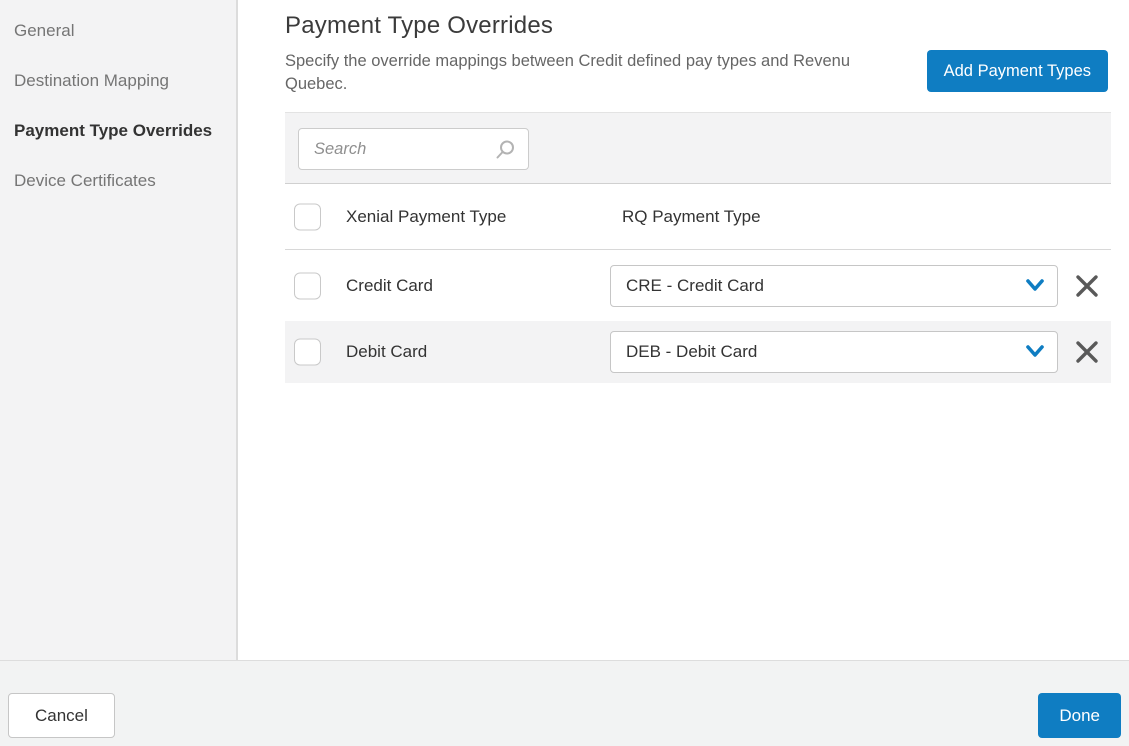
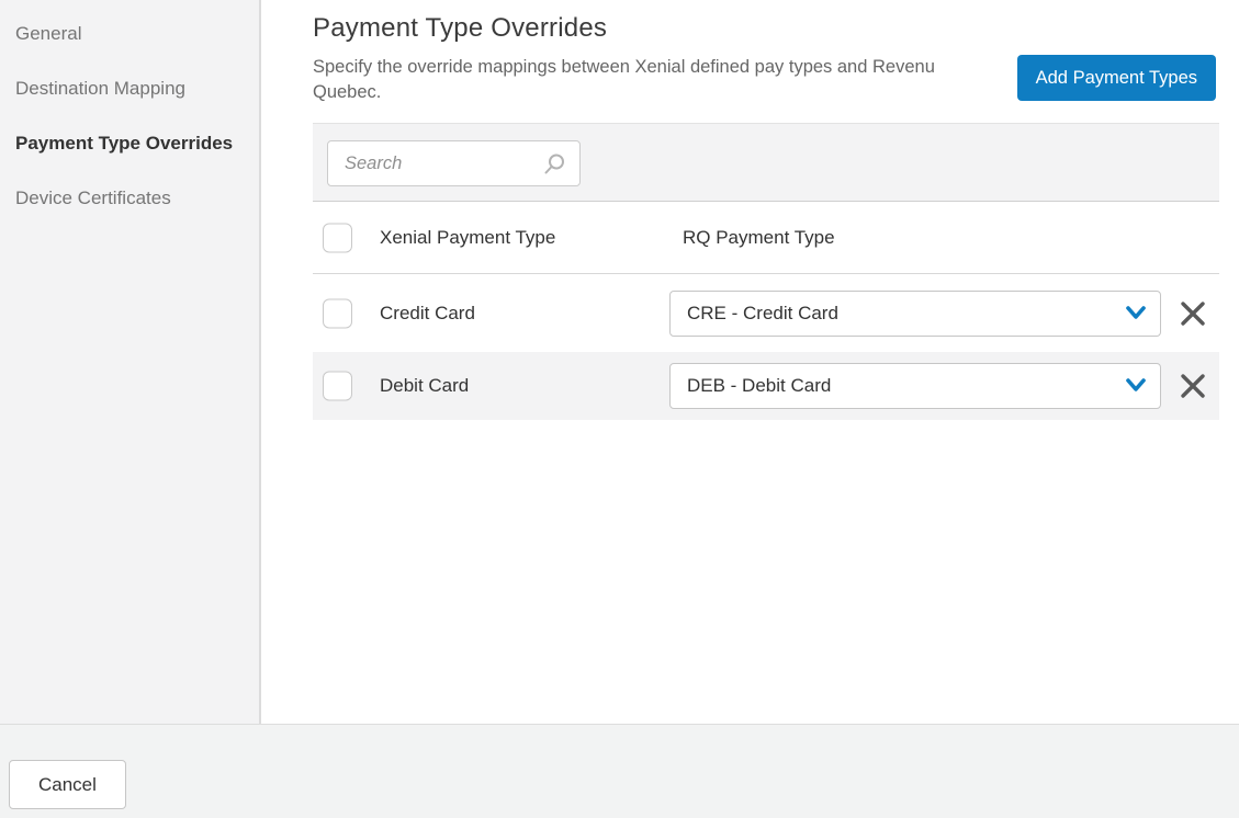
  General
  Destination Mapping
  Payment Type Overrides
  Device Certificates
  Payment Type Overrides
- Specify the override mappings between Credit defined pay types and Revenu Quebec.
+ Specify the override mappings between Xenial defined pay types and Revenu Quebec.
  Add Payment Types
  Search
  Xenial Payment Type
  RQ Payment Type
  Credit Card
  CRE - Credit Card
  Debit Card
  DEB - Debit Card
  Cancel
- Done
